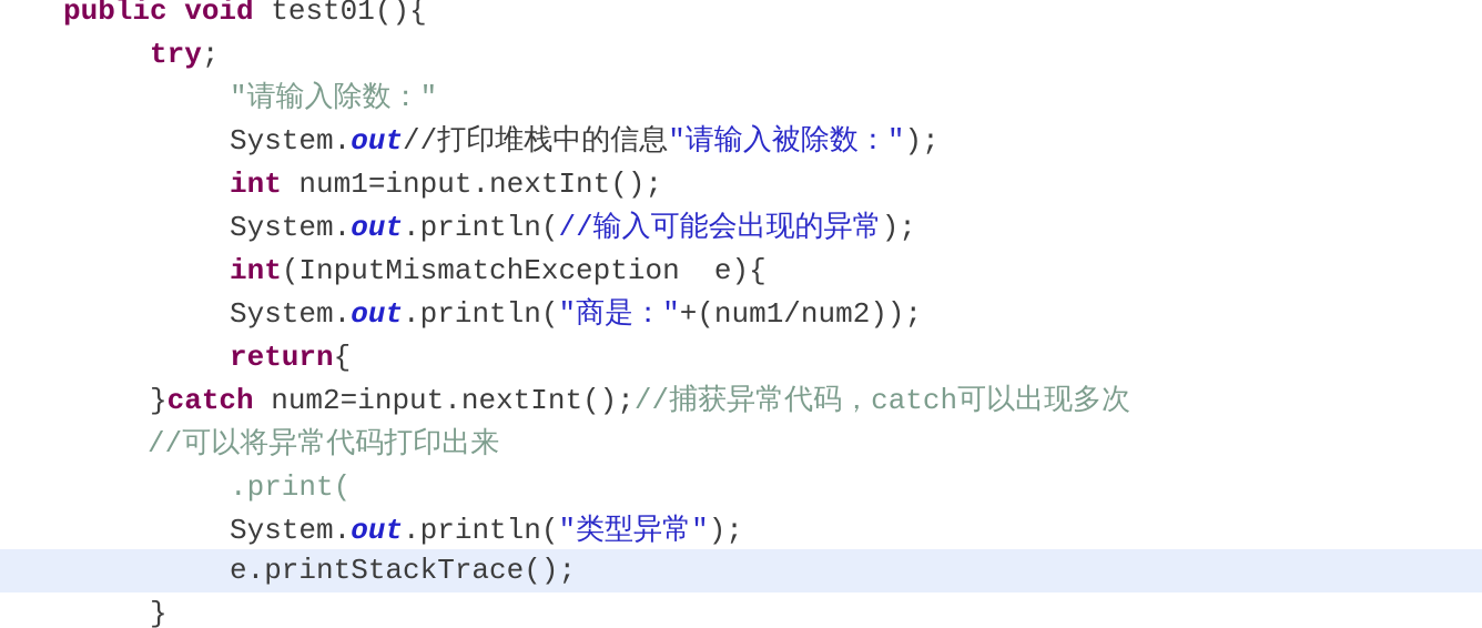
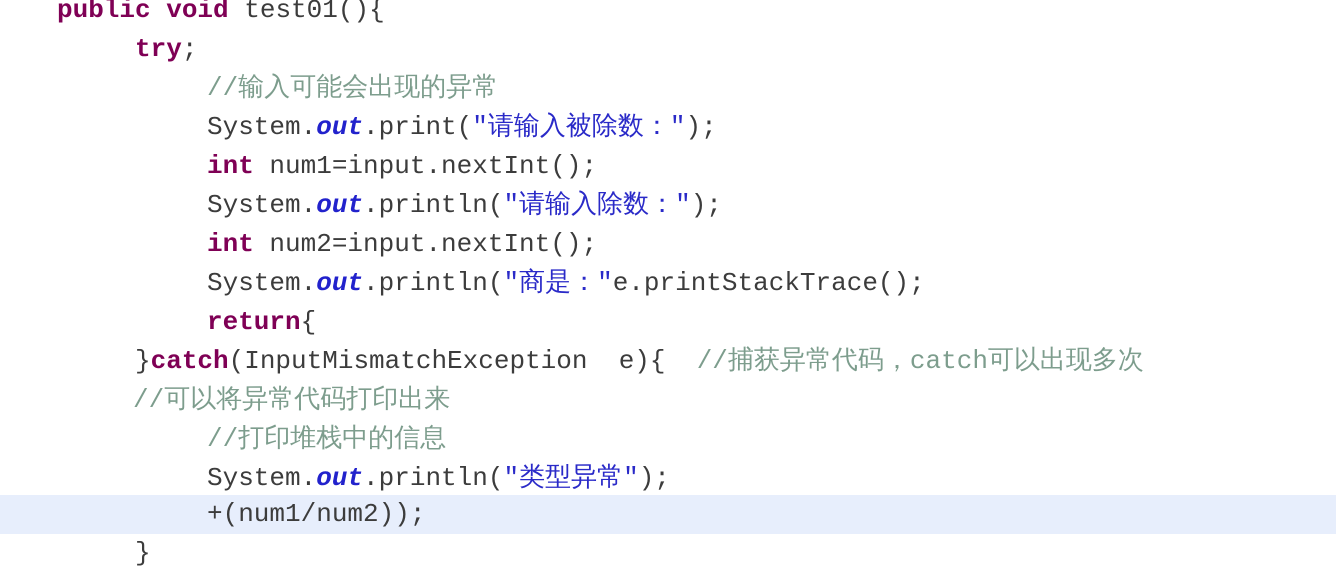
  public void test01(){
  try;
- "请输入除数："
+ //输入可能会出现的异常
- System.out//打印堆栈中的信息"请输入被除数：");
+ System.out.print("请输入被除数：");
  int num1=input.nextInt();
- System.out.println(//输入可能会出现的异常);
+ System.out.println("请输入除数：");
- int(InputMismatchException e){
+ int num2=input.nextInt();
- System.out.println("商是："+(num1/num2));
+ System.out.println("商是："e.printStackTrace();
  return{
- }catch num2=input.nextInt();//捕获异常代码，catch可以出现多次
+ }catch(InputMismatchException e){ //捕获异常代码，catch可以出现多次
  //可以将异常代码打印出来
- .print(
+ //打印堆栈中的信息
  System.out.println("类型异常");
- e.printStackTrace();
+ +(num1/num2));
  }
